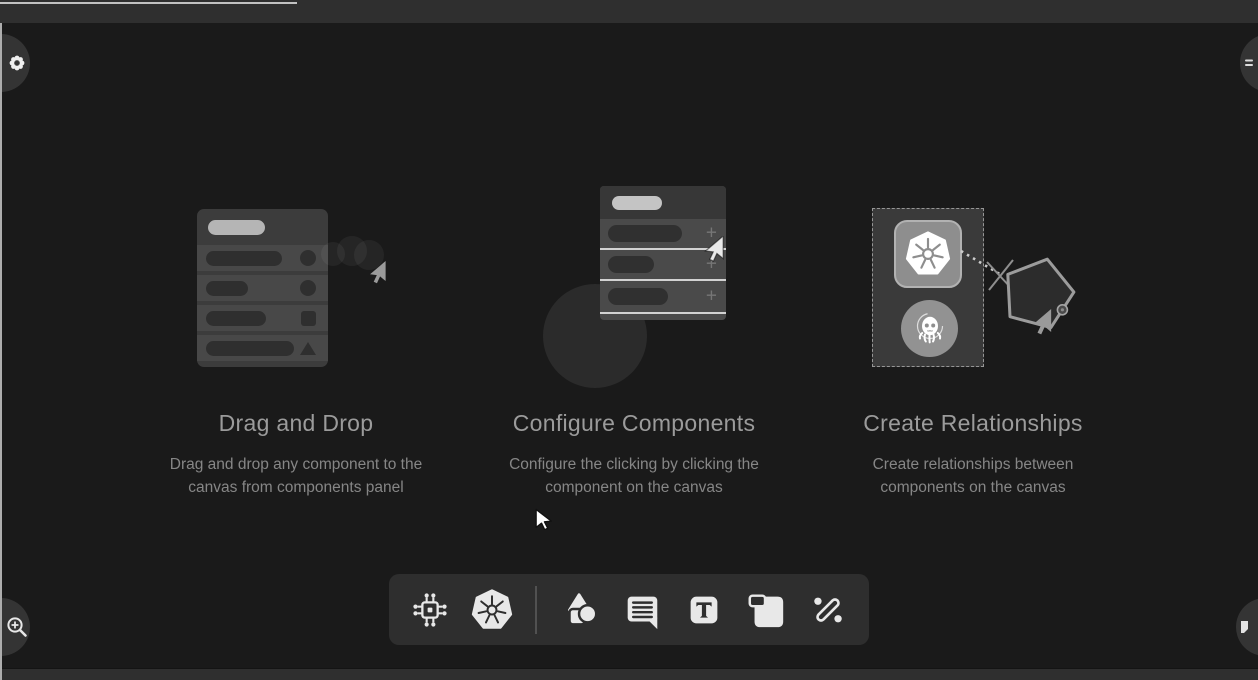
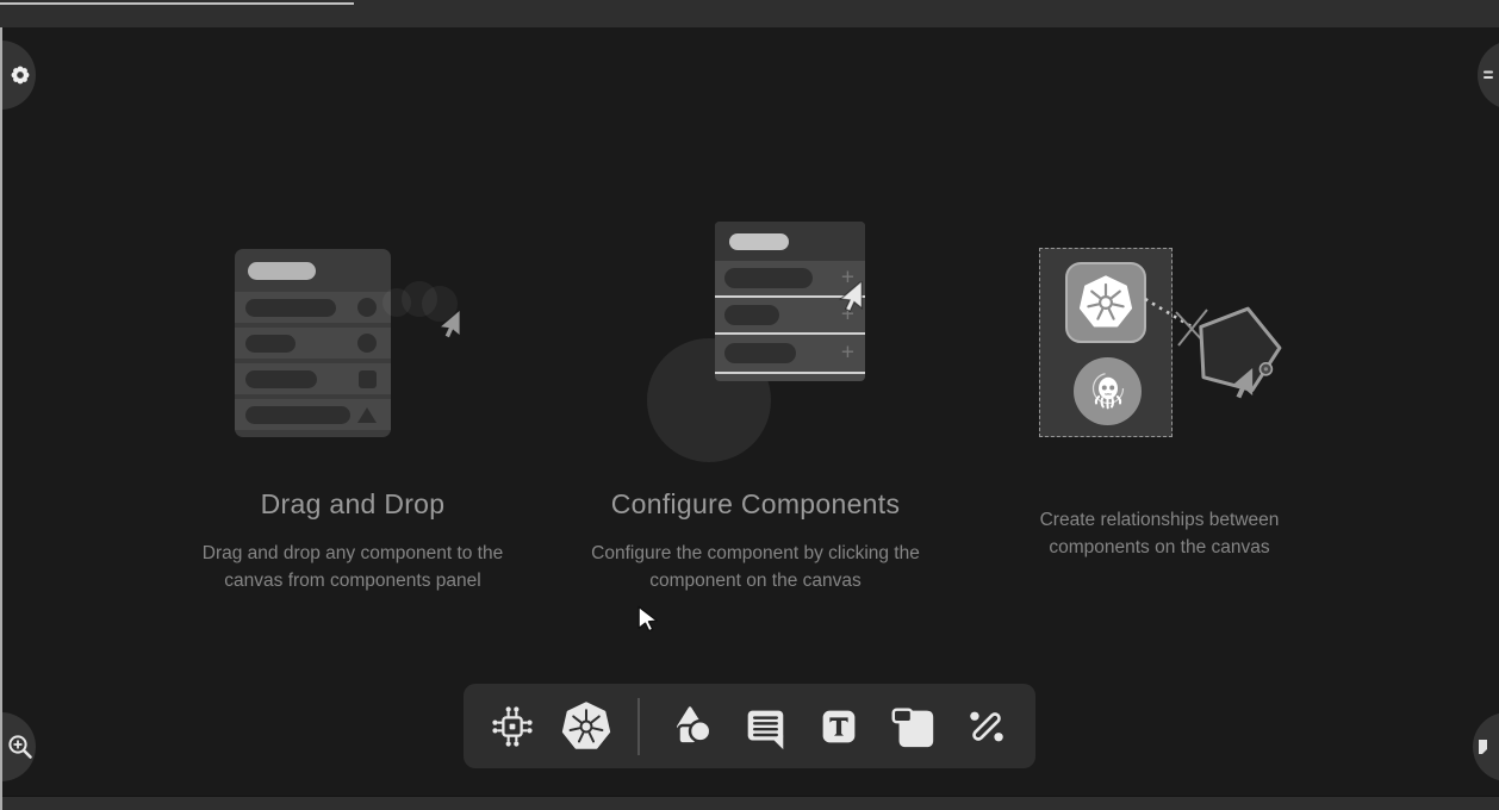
  Drag and Drop
  Drag and drop any component to the canvas from components panel
  +
  +
  +
  Configure Components
- Configure the clicking by clicking the component on the canvas
+ Configure the component by clicking the component on the canvas
- Create Relationships
  Create relationships between components on the canvas
